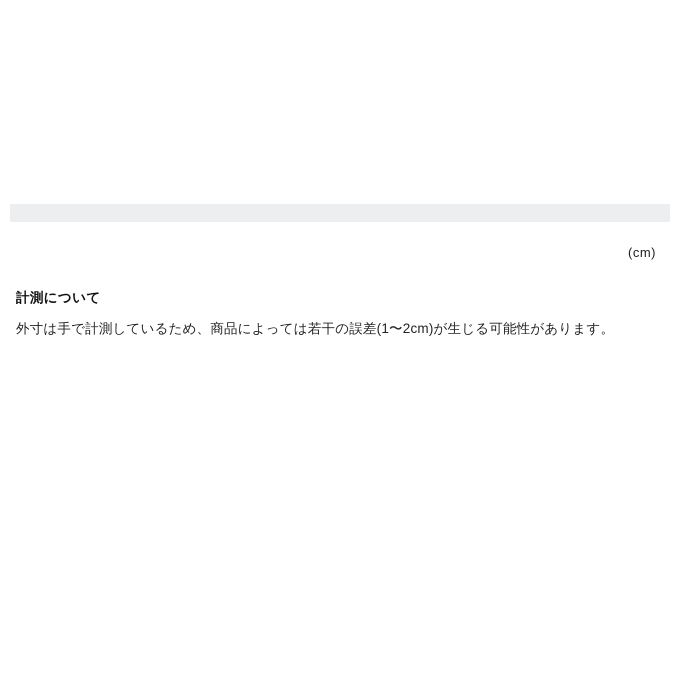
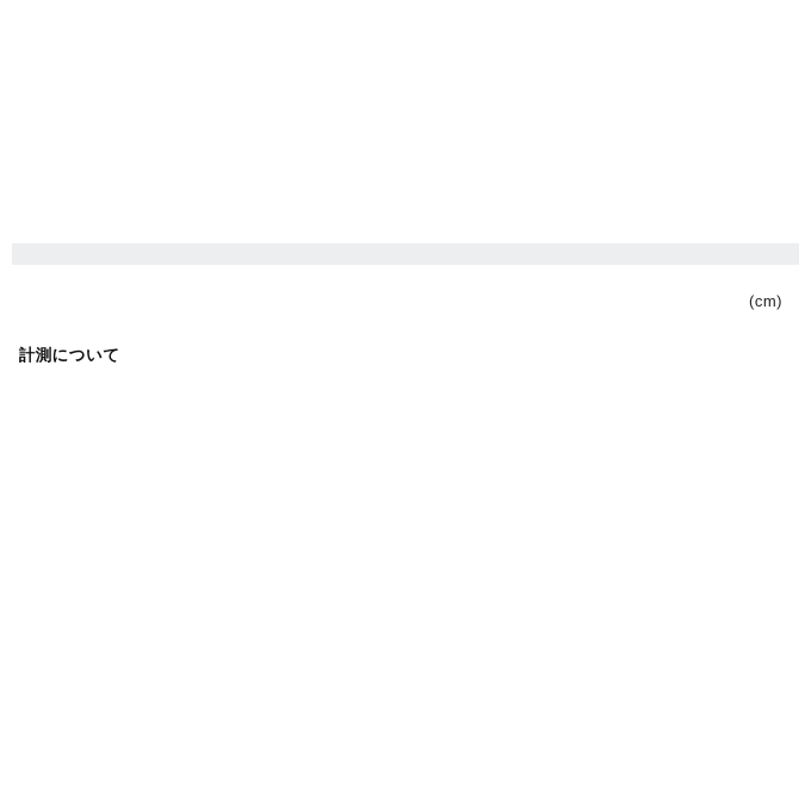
  (cm)
  計測について
- 外寸は手で計測しているため、商品によっては若干の誤差(1〜2cm)が生じる可能性があります。
